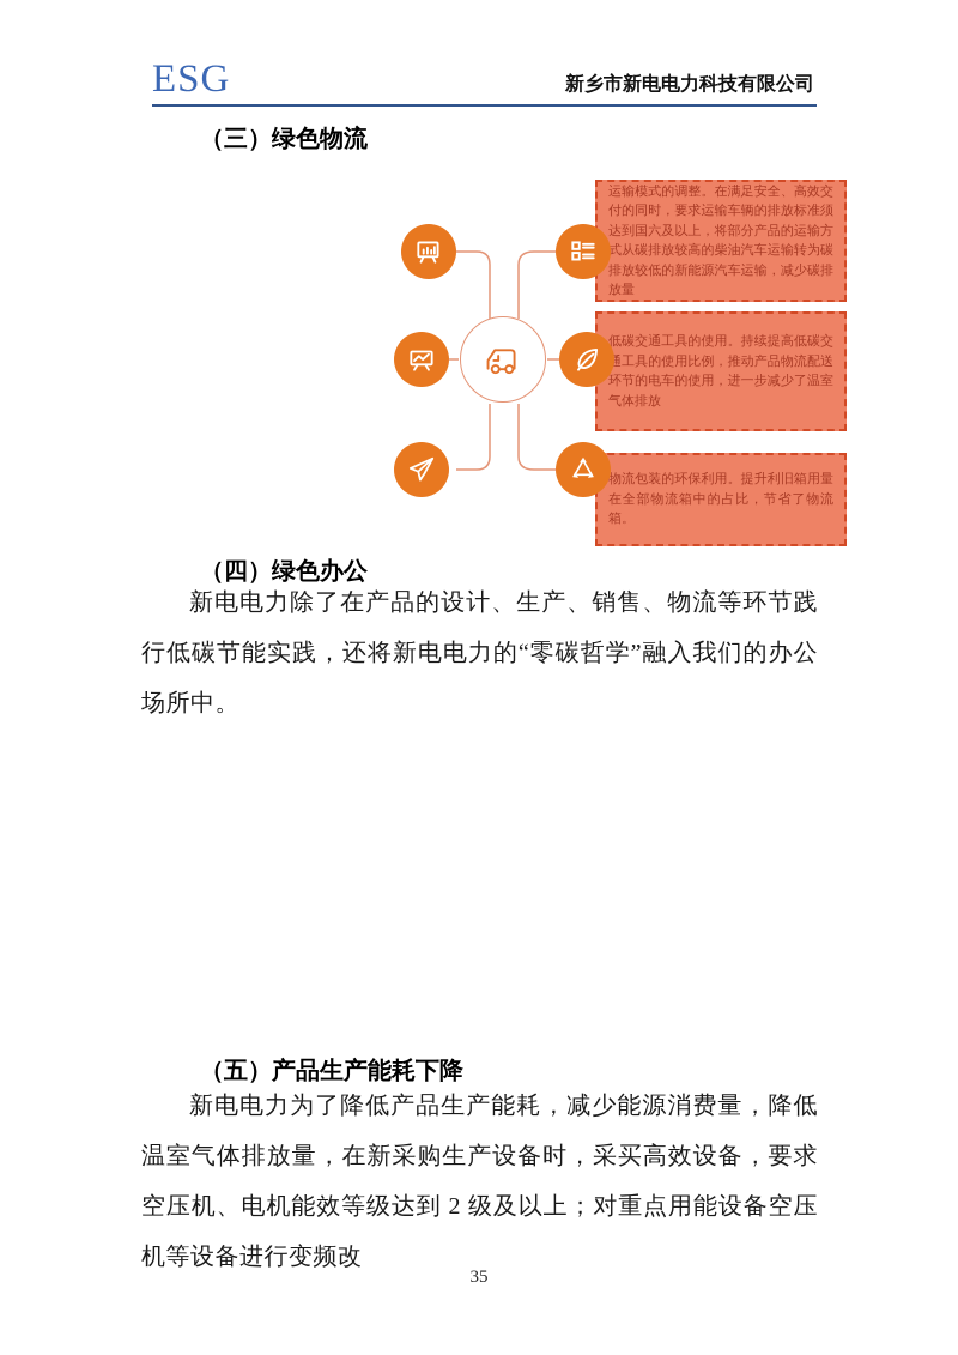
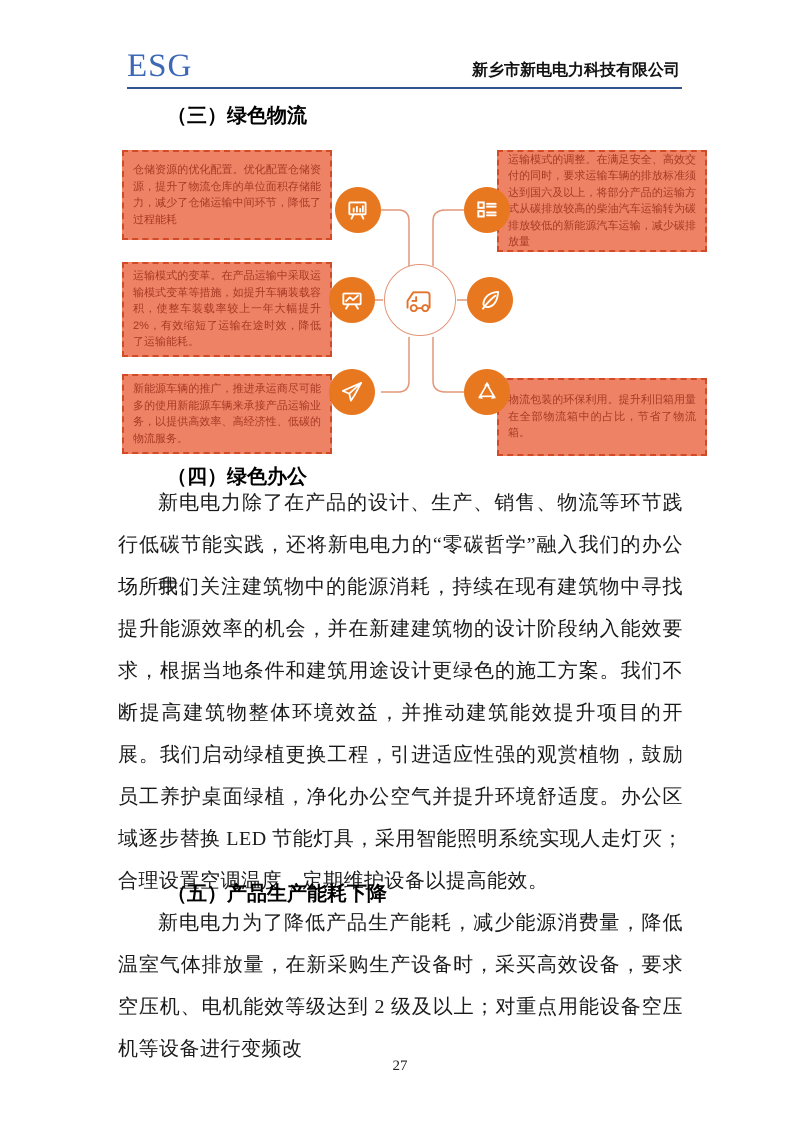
  ESG
  新乡市新电电力科技有限公司
  （三）绿色物流
+ 仓储资源的优化配置。优化配置仓储资源，提升了物流仓库的单位面积存储能力，减少了仓储运输中间环节，降低了过程能耗
+ 运输模式的变革。在产品运输中采取运输模式变革等措施，如提升车辆装载容积，使整车装载率较上一年大幅提升2%，有效缩短了运输在途时效，降低了运输能耗。
+ 新能源车辆的推广，推进承运商尽可能多的使用新能源车辆来承接产品运输业务，以提供高效率、高经济性、低碳的物流服务。
  运输模式的调整。在满足安全、高效交付的同时，要求运输车辆的排放标准须达到国六及以上，将部分产品的运输方式从碳排放较高的柴油汽车运输转为碳排放较低的新能源汽车运输，减少碳排放量
- 低碳交通工具的使用。持续提高低碳交通工具的使用比例，推动产品物流配送环节的电车的使用，进一步减少了温室气体排放
  物流包装的环保利用。提升利旧箱用量在全部物流箱中的占比，节省了物流箱。
  （四）绿色办公
  新电电力除了在产品的设计、生产、销售、物流等环节践行低碳节能实践，还将新电电力的“零碳哲学”融入我们的办公场所中。
+ 我们关注建筑物中的能源消耗，持续在现有建筑物中寻找提升能源效率的机会，并在新建建筑物的设计阶段纳入能效要求，根据当地条件和建筑用途设计更绿色的施工方案。我们不断提高建筑物整体环境效益，并推动建筑能效提升项目的开展。我们启动绿植更换工程，引进适应性强的观赏植物，鼓励员工养护桌面绿植，净化办公空气并提升环境舒适度。办公区域逐步替换 LED 节能灯具，采用智能照明系统实现人走灯灭；合理设置空调温度，定期维护设备以提高能效。
  （五）产品生产能耗下降
  新电电力为了降低产品生产能耗，减少能源消费量，降低温室气体排放量，在新采购生产设备时，采买高效设备，要求空压机、电机能效等级达到 2 级及以上；对重点用能设备空压机等设备进行变频改
- 35
+ 27
